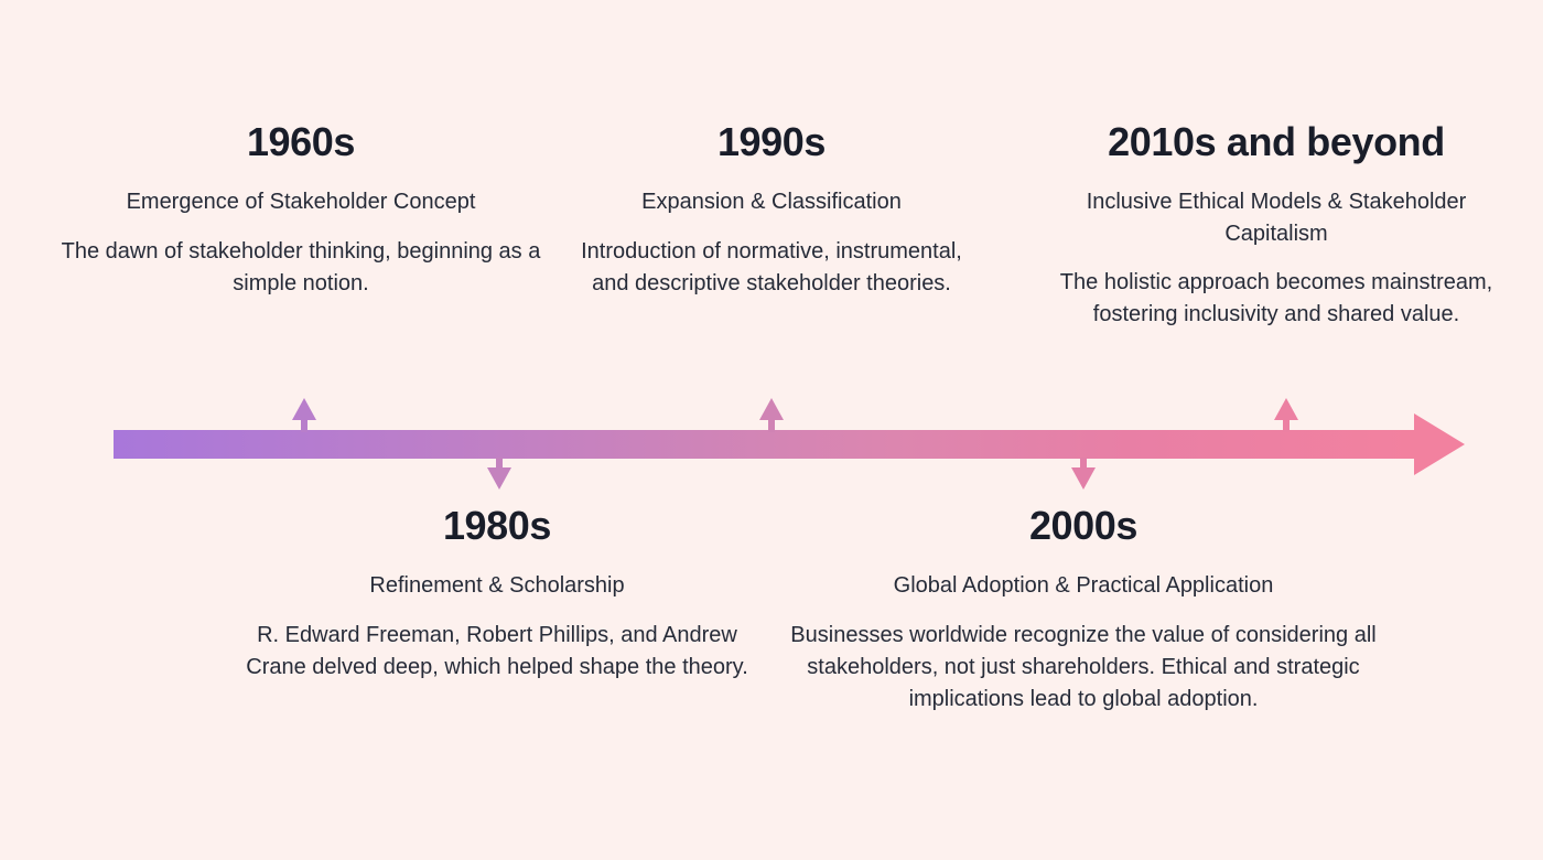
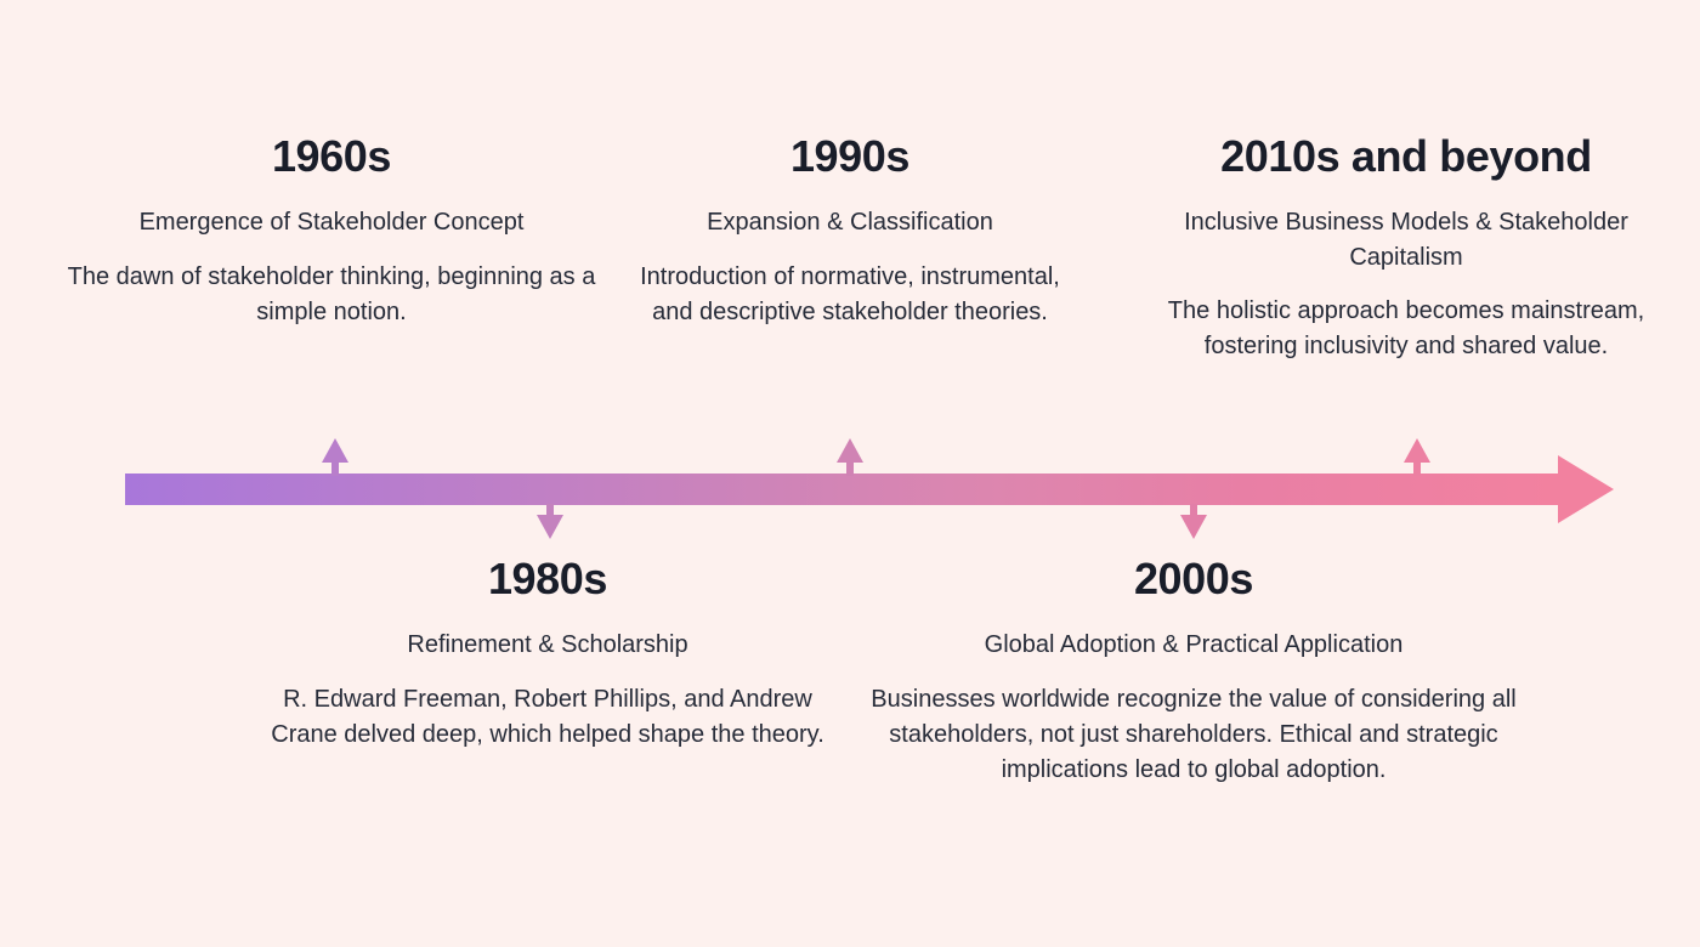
  1960s
  Emergence of Stakeholder Concept
  The dawn of stakeholder thinking, beginning as a simple notion.
  1990s
  Expansion & Classification
  Introduction of normative, instrumental, and descriptive stakeholder theories.
  2010s and beyond
- Inclusive Ethical Models & Stakeholder Capitalism
+ Inclusive Business Models & Stakeholder Capitalism
  The holistic approach becomes mainstream, fostering inclusivity and shared value.
  1980s
  Refinement & Scholarship
  R. Edward Freeman, Robert Phillips, and Andrew Crane delved deep, which helped shape the theory.
  2000s
  Global Adoption & Practical Application
  Businesses worldwide recognize the value of considering all stakeholders, not just shareholders. Ethical and strategic implications lead to global adoption.
